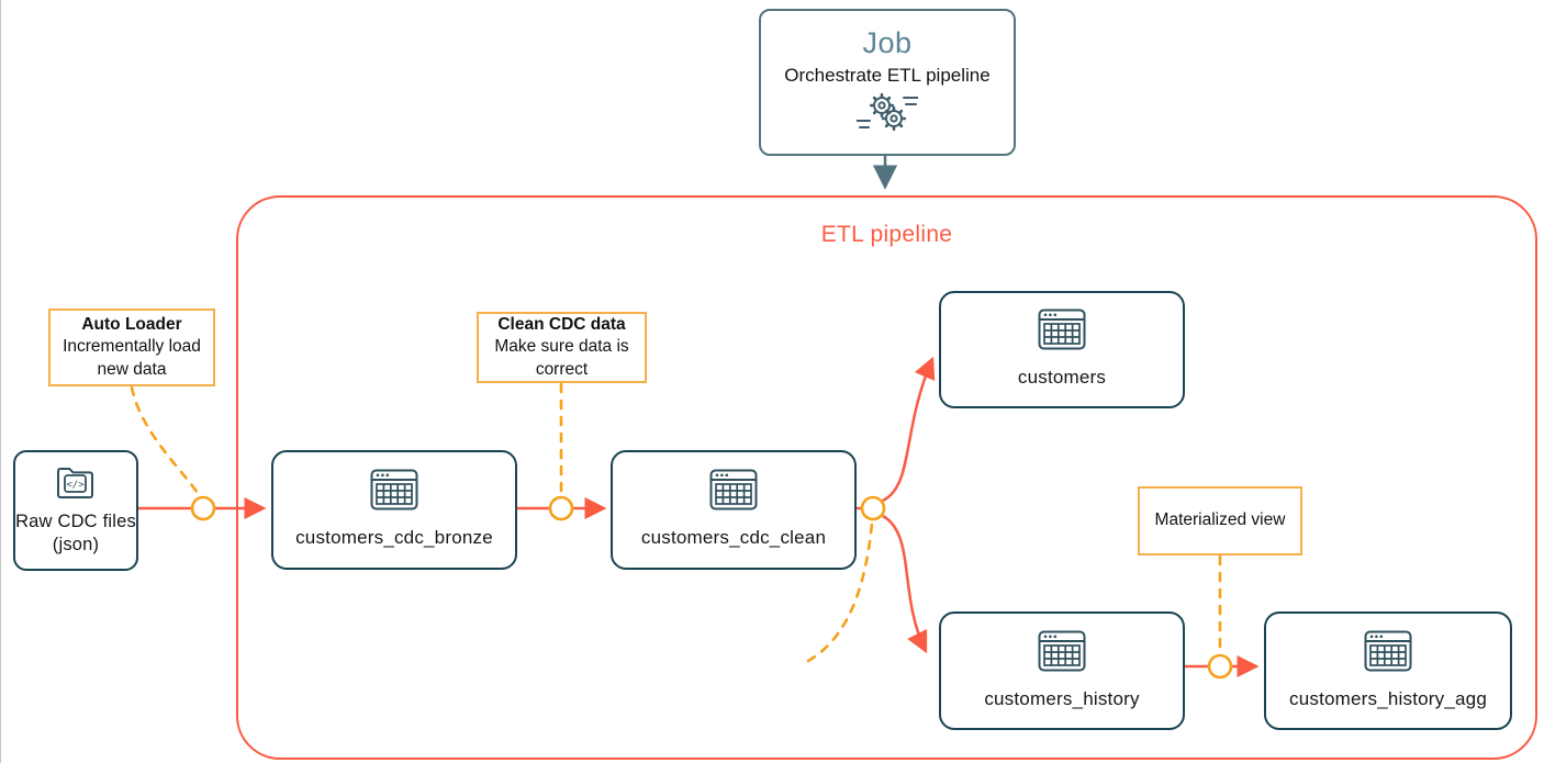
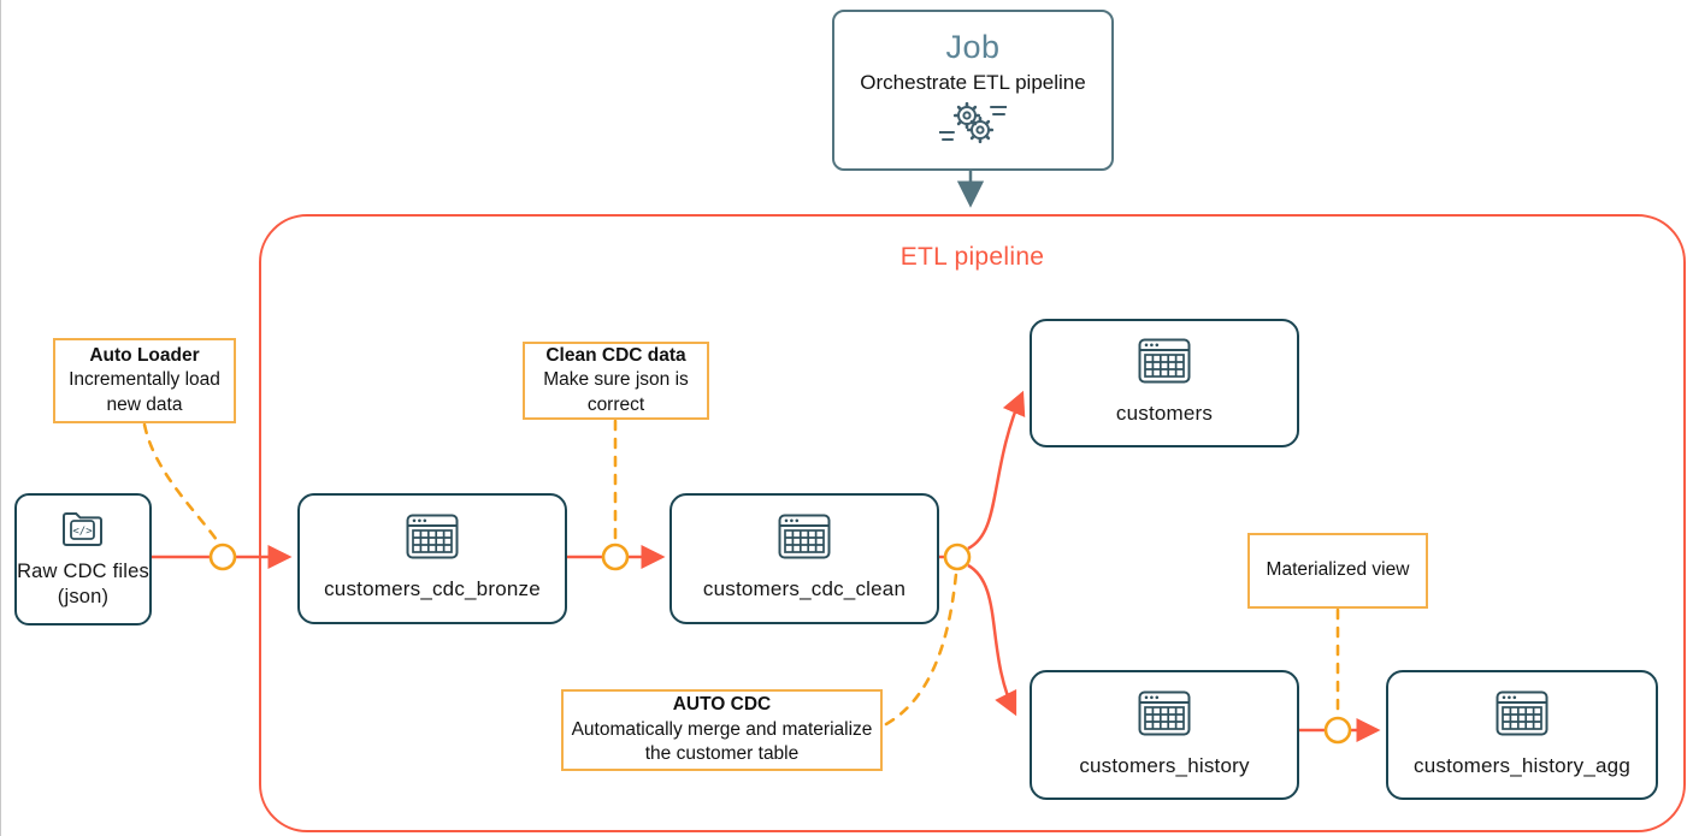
  Job
  Orchestrate ETL pipeline
  ETL pipeline
  </>
  Raw CDC files (json)
  customers_cdc_bronze
  customers_cdc_clean
  customers
  customers_history
  customers_history_agg
  Auto Loader
  Incrementally load new data
  Clean CDC data
- Make sure data is correct
+ Make sure json is correct
+ AUTO CDC
+ Automatically merge and materialize the customer table
  Materialized view
